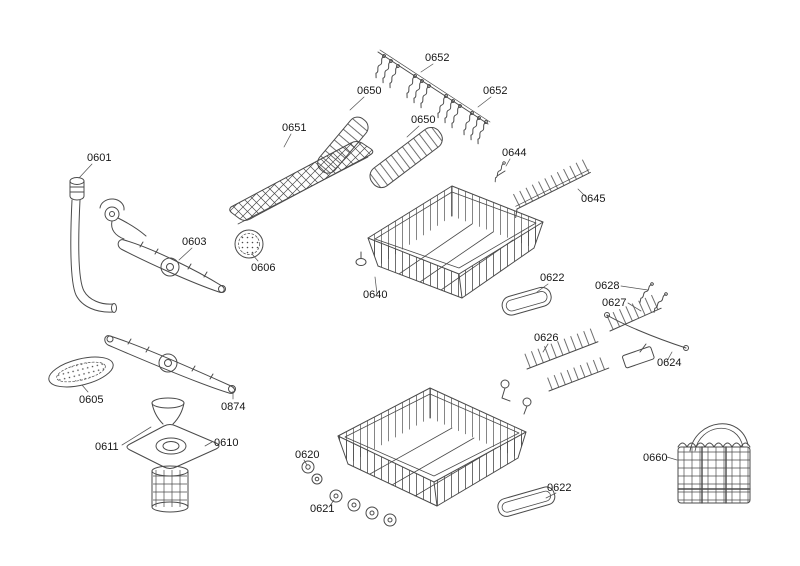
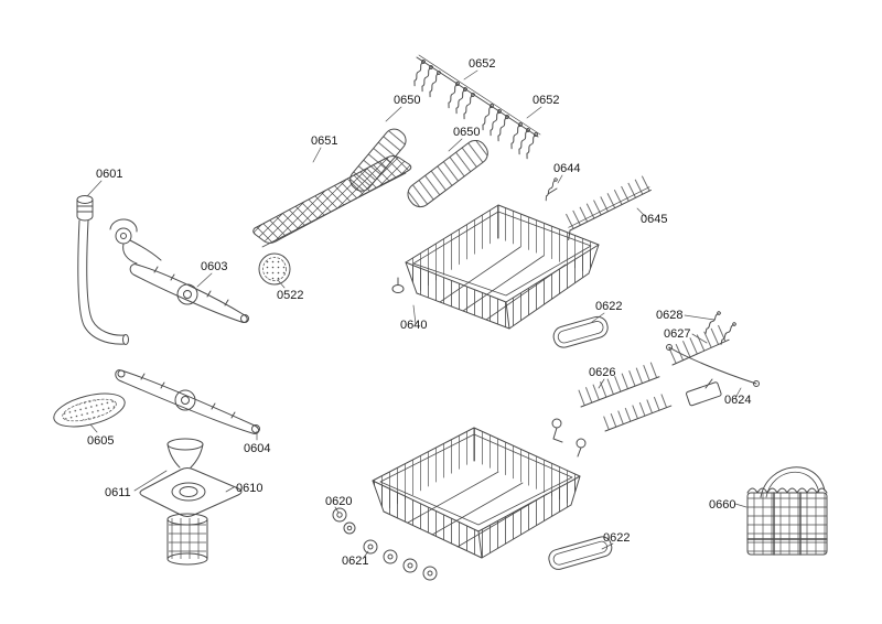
  0601
  0603
- 0606
+ 0522
  0605
- 0874
+ 0604
  0611
  0610
  0651
  0650
  0650
  0652
  0652
  0644
  0645
  0640
  0622
  0628
  0627
  0626
  0624
  0620
  0621
  0622
  0660
